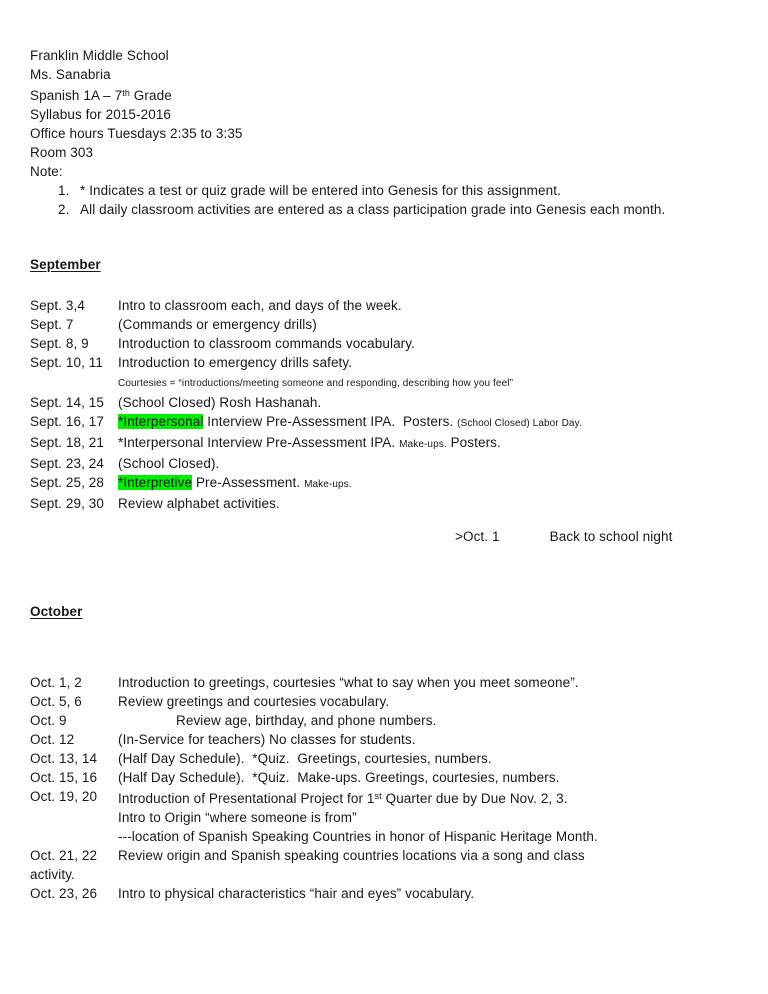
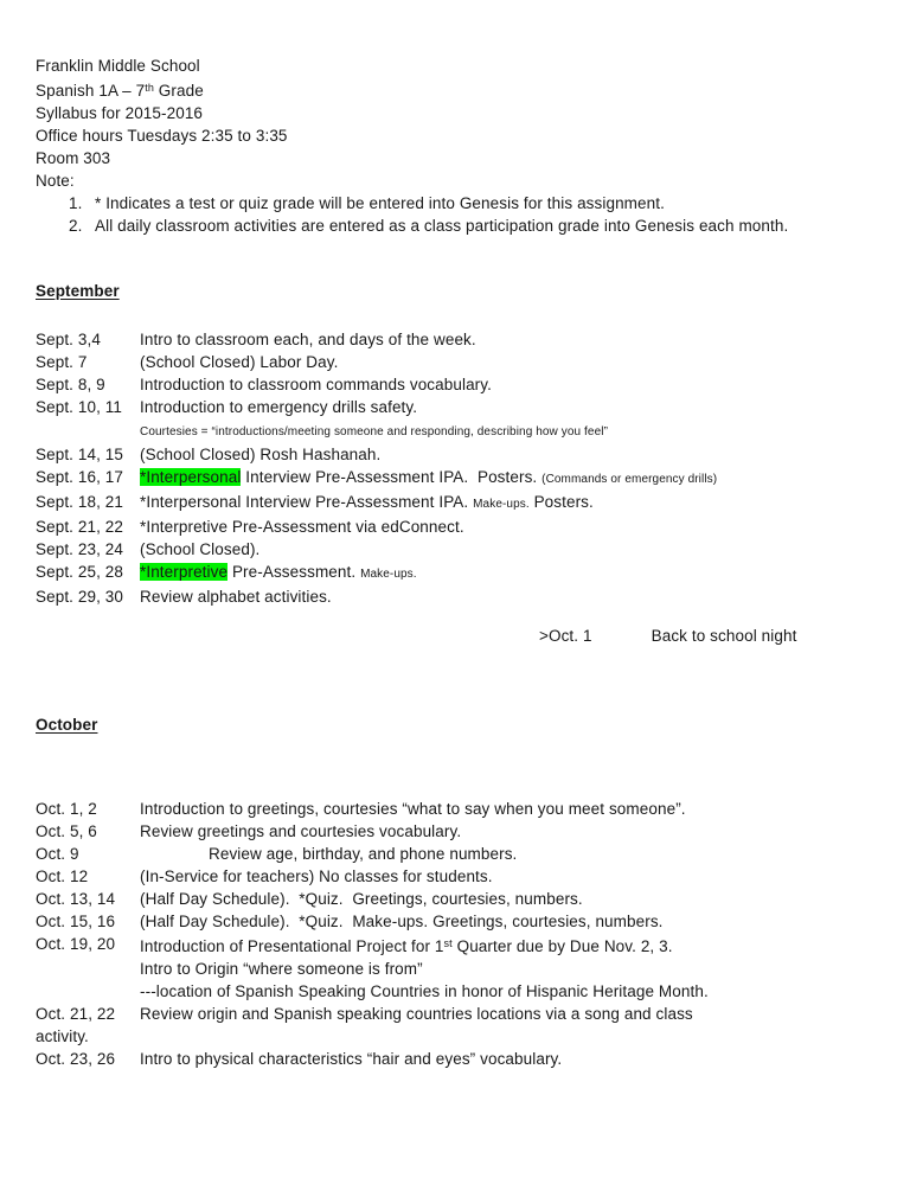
  Franklin Middle School
- Ms. Sanabria
  Spanish 1A – 7th Grade
  Syllabus for 2015-2016
  Office hours Tuesdays 2:35 to 3:35
  Room 303
  Note:
  1.
  * Indicates a test or quiz grade will be entered into Genesis for this assignment.
  2.
  All daily classroom activities are entered as a class participation grade into Genesis each month.
  September
  Sept. 3,4
  Intro to classroom each, and days of the week.
  Sept. 7
- (Commands or emergency drills)
+ (School Closed) Labor Day.
  Sept. 8, 9
  Introduction to classroom commands vocabulary.
  Sept. 10, 11
  Introduction to emergency drills safety.
  Courtesies = “introductions/meeting someone and responding, describing how you feel”
  Sept. 14, 15
  (School Closed) Rosh Hashanah.
  Sept. 16, 17
- *Interpersonal Interview Pre-Assessment IPA. Posters. (School Closed) Labor Day.
+ *Interpersonal Interview Pre-Assessment IPA. Posters. (Commands or emergency drills)
  Sept. 18, 21
  *Interpersonal Interview Pre-Assessment IPA. Make-ups. Posters.
+ Sept. 21, 22
+ *Interpretive Pre-Assessment via edConnect.
  Sept. 23, 24
  (School Closed).
  Sept. 25, 28
  *Interpretive Pre-Assessment. Make-ups.
  Sept. 29, 30
  Review alphabet activities.
  >Oct. 1
  Back to school night
  October
  Oct. 1, 2
  Introduction to greetings, courtesies “what to say when you meet someone”.
  Oct. 5, 6
  Review greetings and courtesies vocabulary.
  Oct. 9
  Review age, birthday, and phone numbers.
  Oct. 12
  (In-Service for teachers) No classes for students.
  Oct. 13, 14
  (Half Day Schedule). *Quiz. Greetings, courtesies, numbers.
  Oct. 15, 16
  (Half Day Schedule). *Quiz. Make-ups. Greetings, courtesies, numbers.
  Oct. 19, 20
  Introduction of Presentational Project for 1st Quarter due by Due Nov. 2, 3.
  Intro to Origin “where someone is from”
  ---location of Spanish Speaking Countries in honor of Hispanic Heritage Month.
  Oct. 21, 22
  Review origin and Spanish speaking countries locations via a song and class
  activity.
  Oct. 23, 26
  Intro to physical characteristics “hair and eyes” vocabulary.
